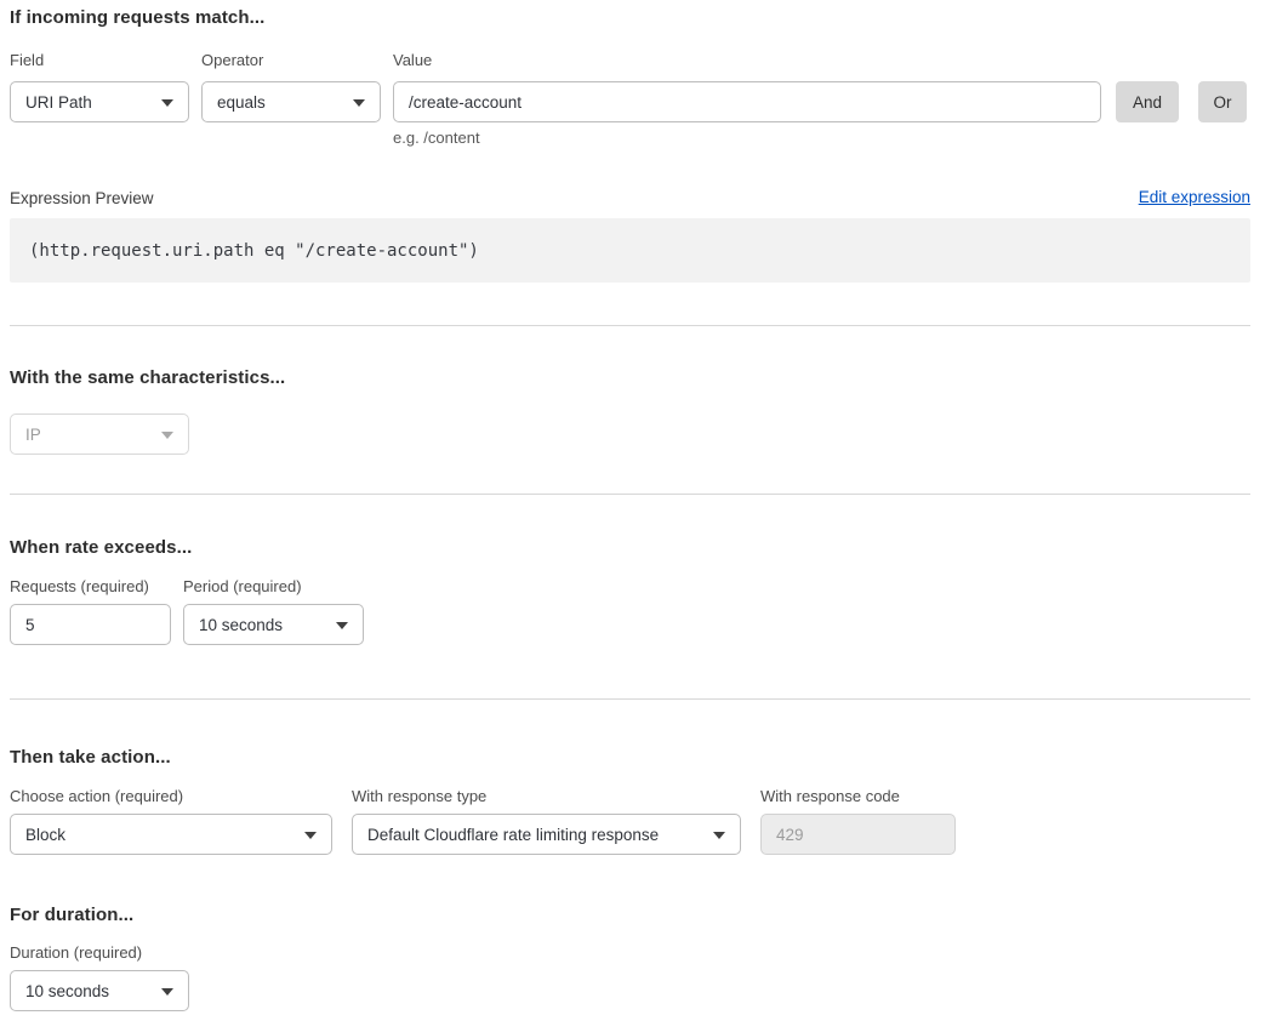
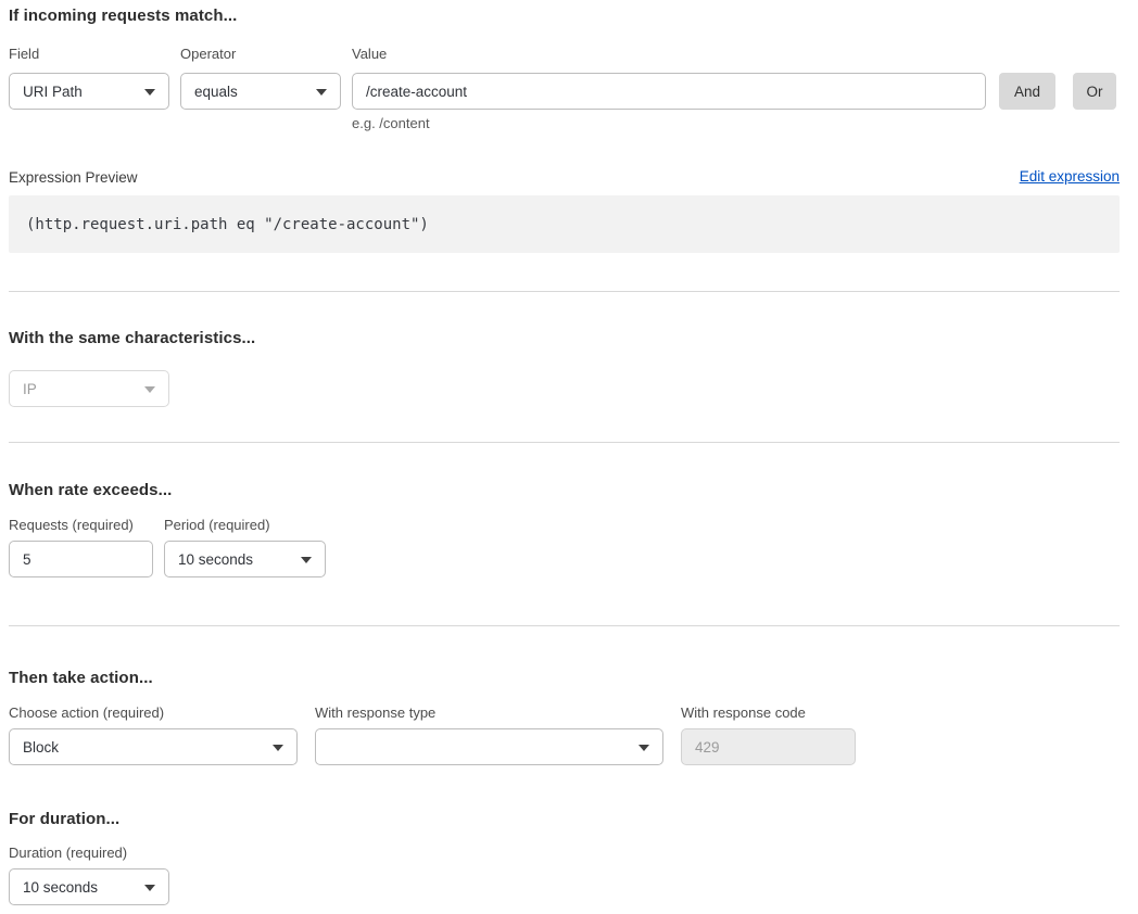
  If incoming requests match...
  Field
  Operator
  Value
  URI Path
  equals
  /create-account
  And
  Or
  e.g. /content
  Expression Preview
  Edit expression
  (http.request.uri.path eq "/create-account")
  With the same characteristics...
  IP
  When rate exceeds...
  Requests (required)
  Period (required)
  5
  10 seconds
  Then take action...
  Choose action (required)
  With response type
  With response code
  Block
- Default Cloudflare rate limiting response
  429
  For duration...
  Duration (required)
  10 seconds
